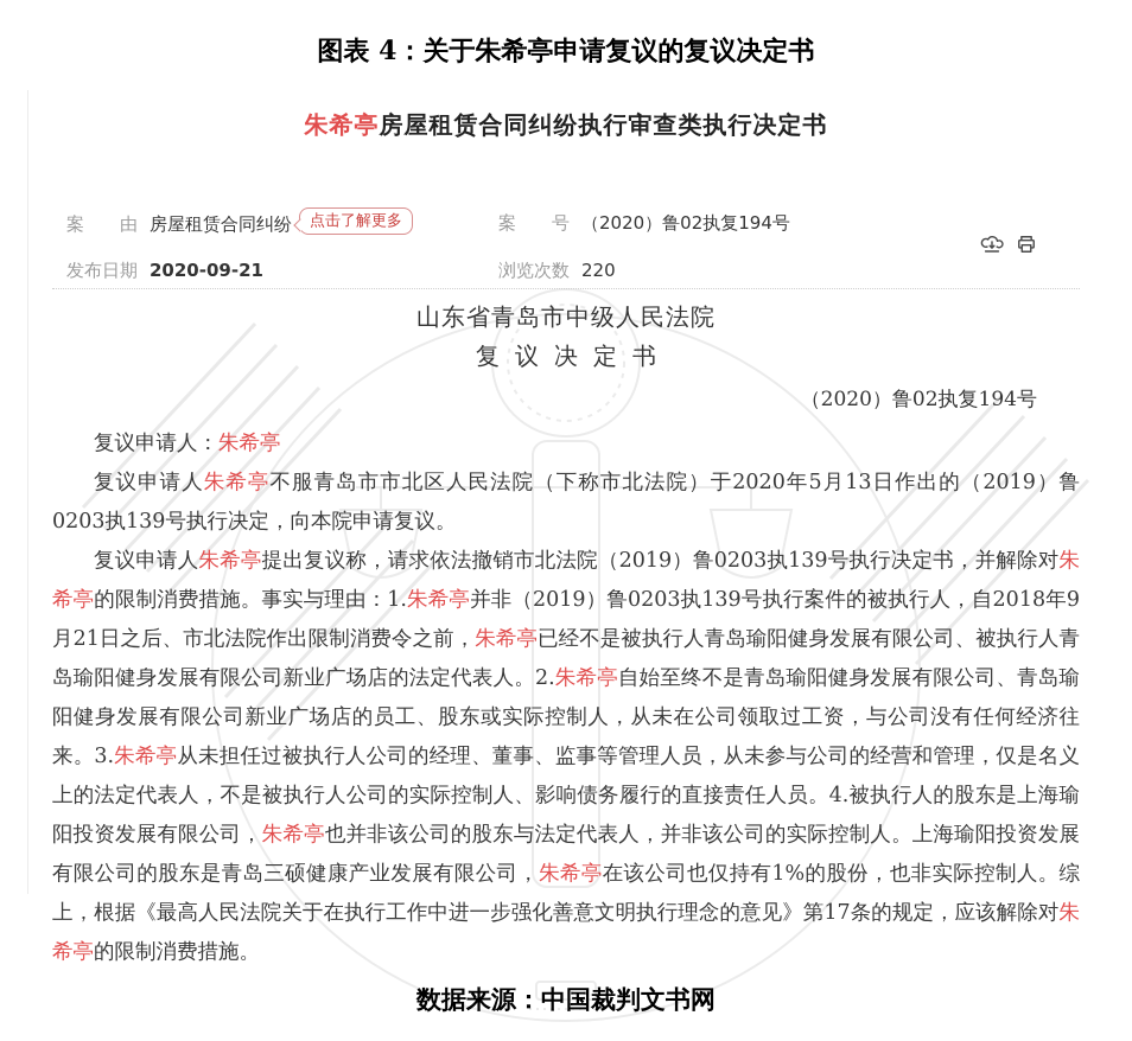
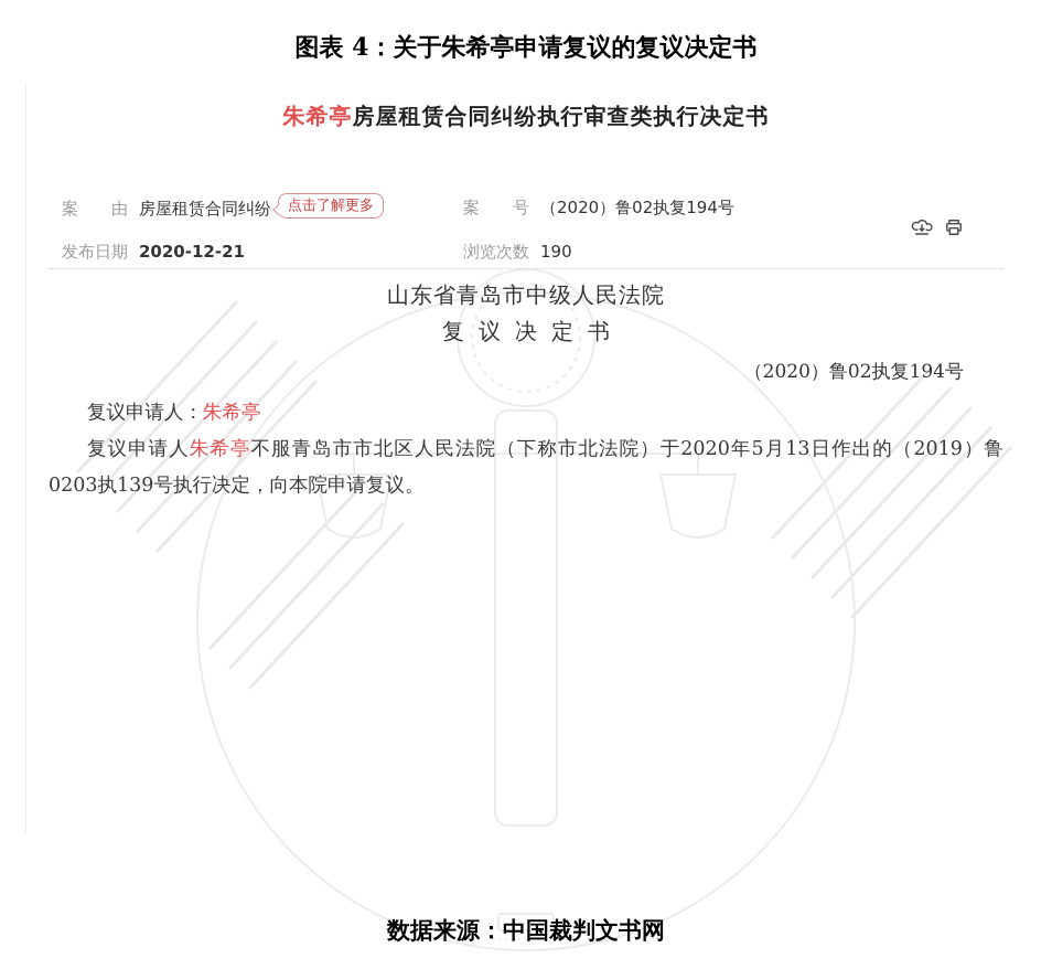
  图表 4：关于朱希亭申请复议的复议决定书
  朱希亭房屋租赁合同纠纷执行审查类执行决定书
  案 由 房屋租赁合同纠纷 点击了解更多
  案 号 （2020）鲁02执复194号
- 发布日期 2020-09-21
+ 发布日期 2020-12-21
- 浏览次数 220
+ 浏览次数 190
  山东省青岛市中级人民法院
  复议决定书
  （2020）鲁02执复194号
  复议申请人：朱希亭
  复议申请人朱希亭不服青岛市市北区人民法院（下称市北法院）于2020年5月13日作出的（2019）鲁0203执139号执行决定，向本院申请复议。
- 复议申请人朱希亭提出复议称，请求依法撤销市北法院（2019）鲁0203执139号执行决定书，并解除对朱希亭的限制消费措施。事实与理由：1.朱希亭并非（2019）鲁0203执139号执行案件的被执行人，自2018年9月21日之后、市北法院作出限制消费令之前，朱希亭已经不是被执行人青岛瑜阳健身发展有限公司、被执行人青岛瑜阳健身发展有限公司新业广场店的法定代表人。2.朱希亭自始至终不是青岛瑜阳健身发展有限公司、青岛瑜阳健身发展有限公司新业广场店的员工、股东或实际控制人，从未在公司领取过工资，与公司没有任何经济往来。3.朱希亭从未担任过被执行人公司的经理、董事、监事等管理人员，从未参与公司的经营和管理，仅是名义上的法定代表人，不是被执行人公司的实际控制人、影响债务履行的直接责任人员。4.被执行人的股东是上海瑜阳投资发展有限公司，朱希亭也并非该公司的股东与法定代表人，并非该公司的实际控制人。上海瑜阳投资发展有限公司的股东是青岛三硕健康产业发展有限公司，朱希亭在该公司也仅持有1%的股份，也非实际控制人。综上，根据《最高人民法院关于在执行工作中进一步强化善意文明执行理念的意见》第17条的规定，应该解除对朱希亭的限制消费措施。
  数据来源：中国裁判文书网
